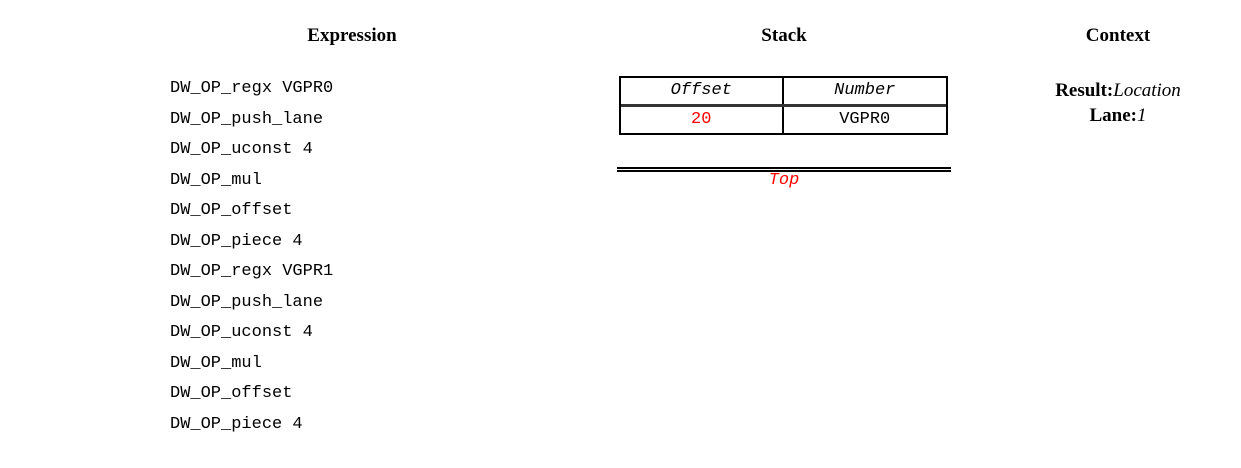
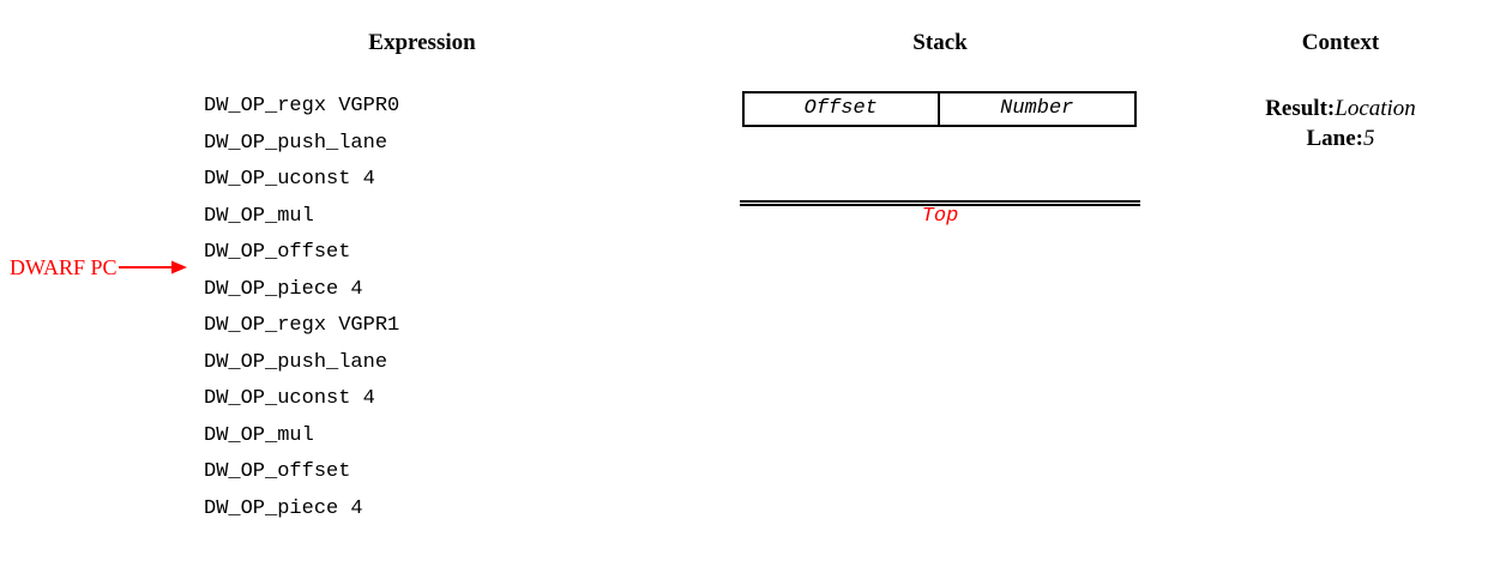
  Expression
  Stack
  Context
  DW_OP_regx VGPR0
  DW_OP_push_lane
  DW_OP_uconst 4
  DW_OP_mul
  DW_OP_offset
  DW_OP_piece 4
  DW_OP_regx VGPR1
  DW_OP_push_lane
  DW_OP_uconst 4
  DW_OP_mul
  DW_OP_offset
  DW_OP_piece 4
+ DWARF PC
  Offset
  Number
- 20
- VGPR0
  Top
  Result:Location
- Lane:1
+ Lane:5
